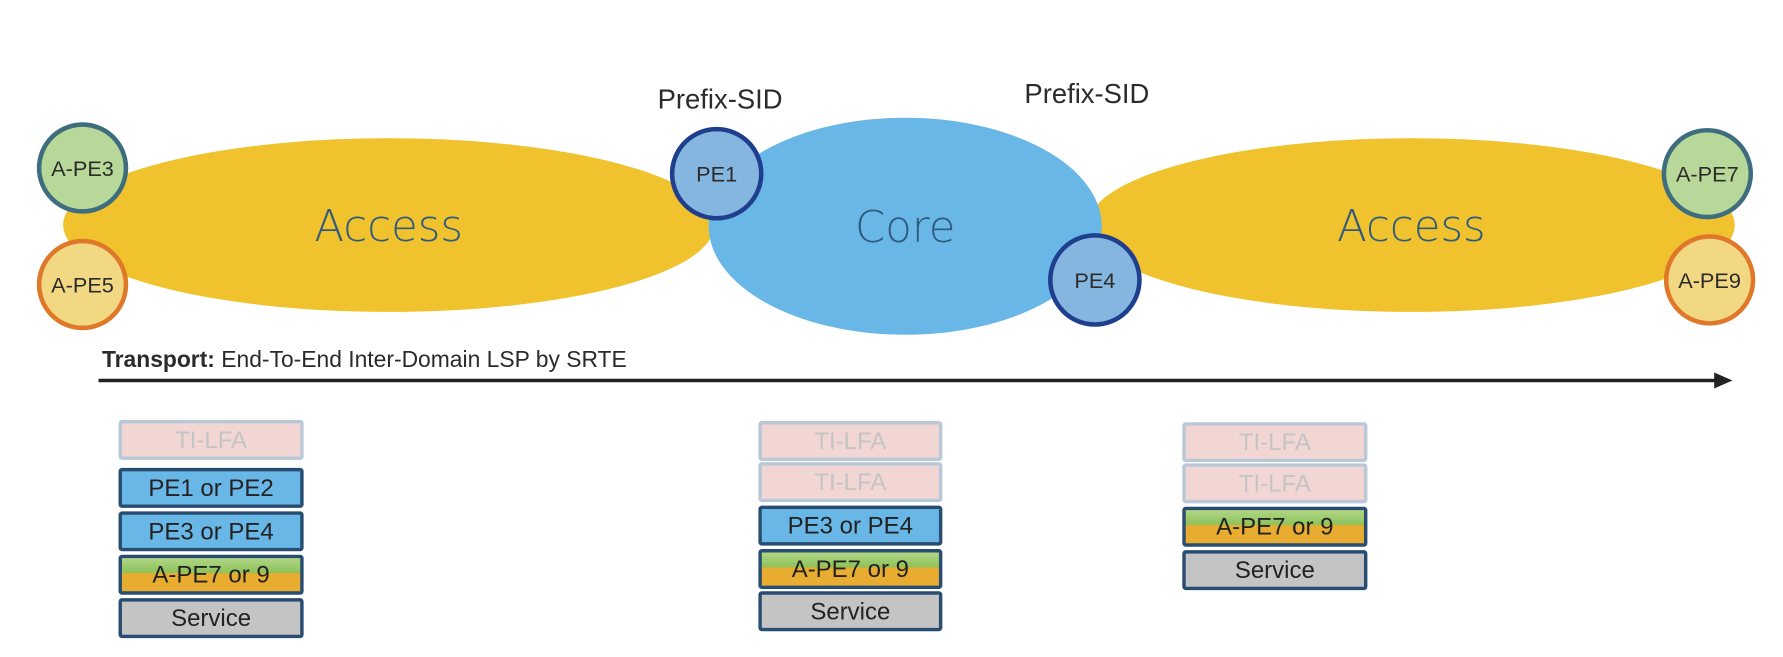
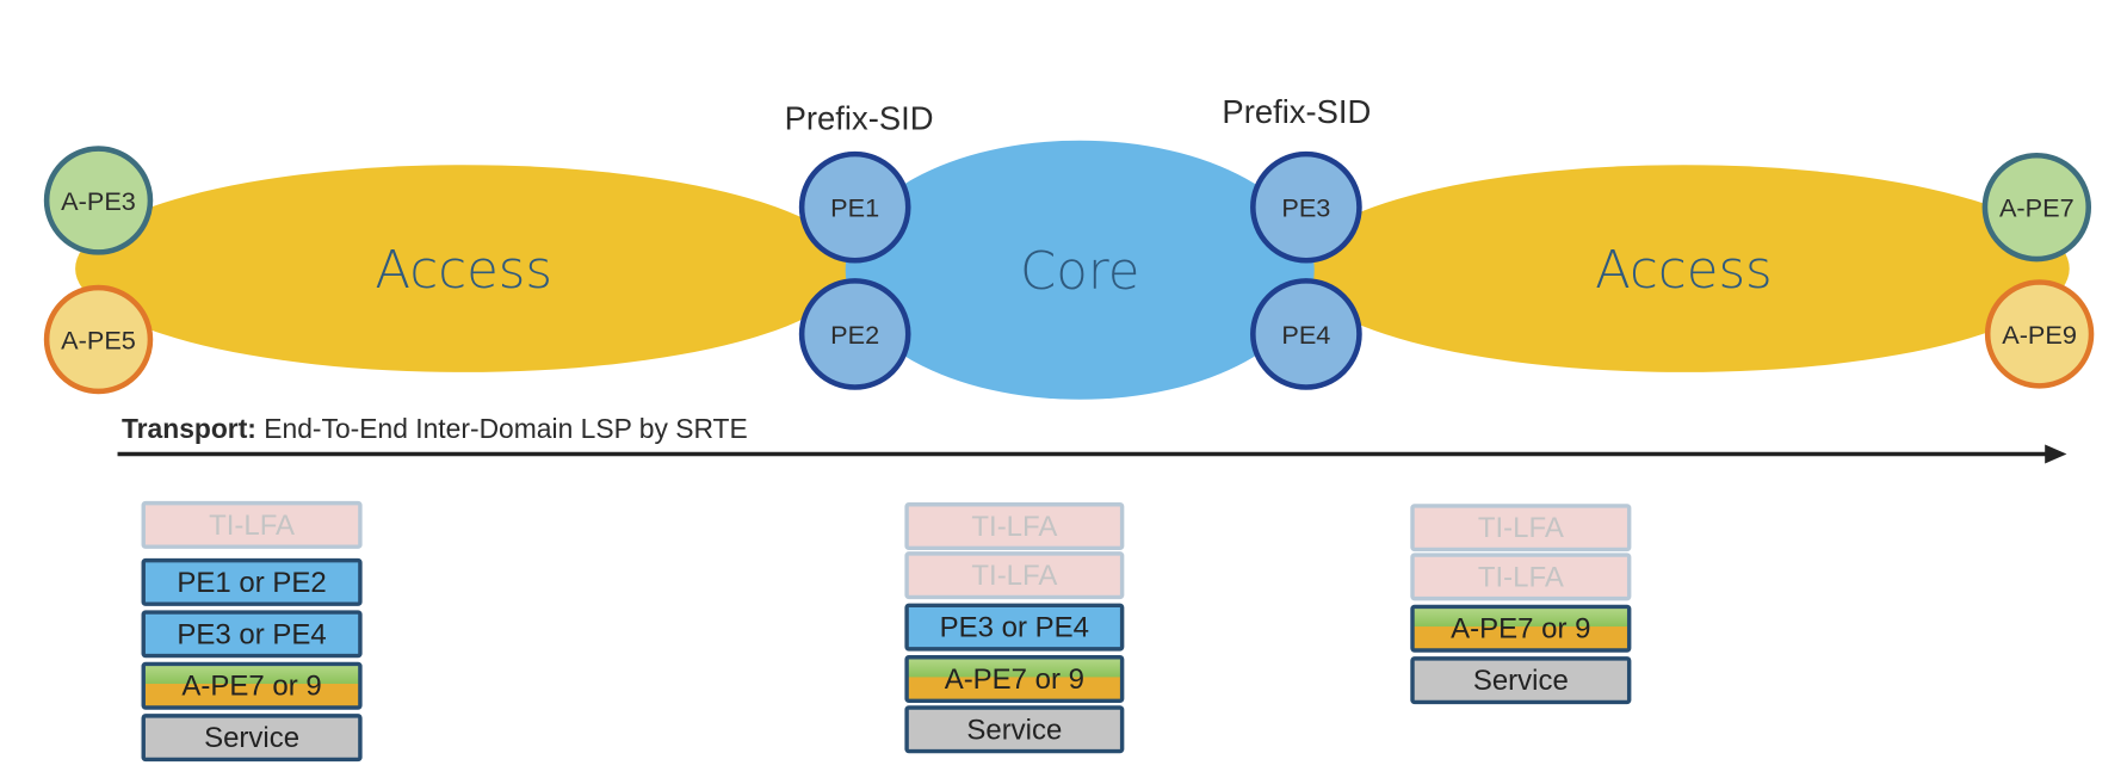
  Access
  Core
  Access
  Prefix-SID
  Prefix-SID
  A-PE3
  A-PE5
  PE1
+ PE2
+ PE3
  PE4
  A-PE7
  A-PE9
  Transport: End-To-End Inter-Domain LSP by SRTE
  TI-LFA
  PE1 or PE2
  PE3 or PE4
  A-PE7 or 9
  Service
  TI-LFA
  TI-LFA
  PE3 or PE4
  A-PE7 or 9
  Service
  TI-LFA
  TI-LFA
  A-PE7 or 9
  Service
